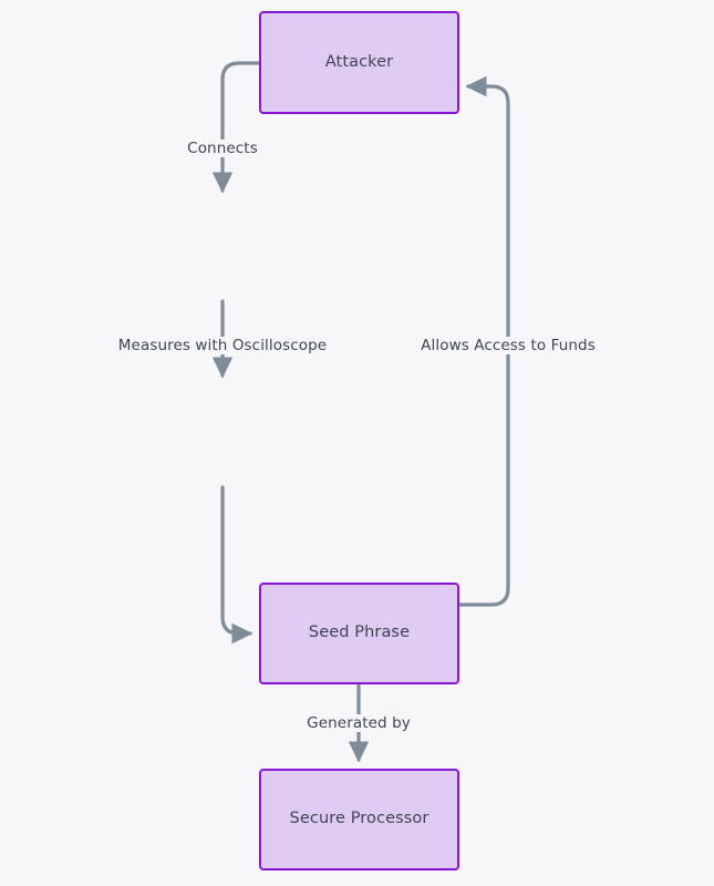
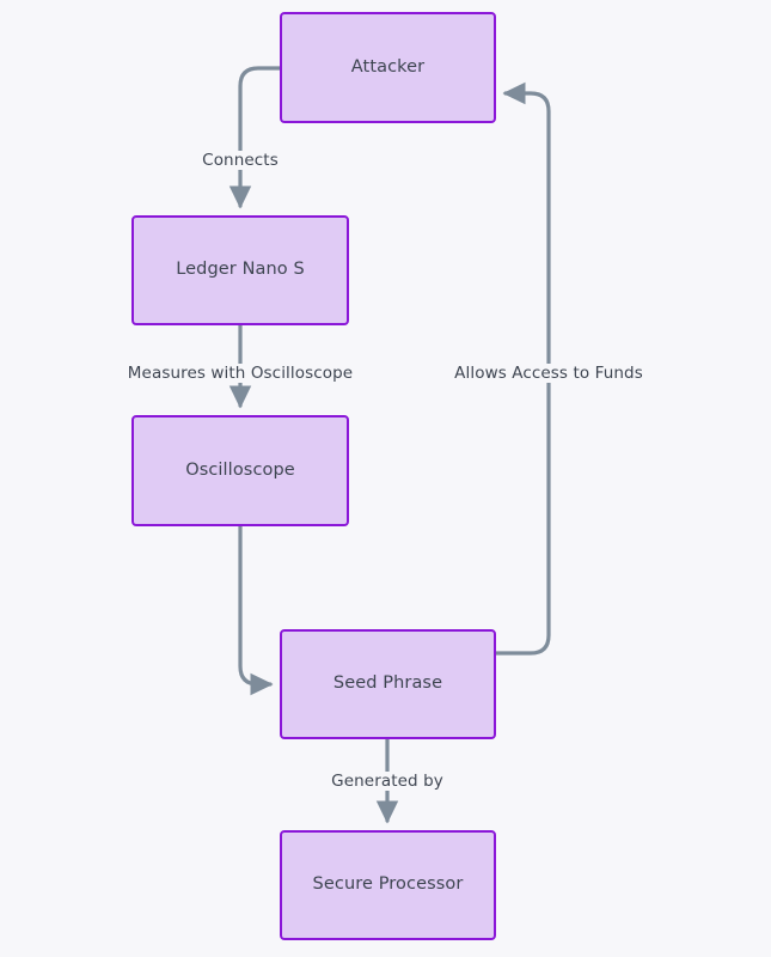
  Attacker
+ Ledger Nano S
+ Oscilloscope
  Seed Phrase
  Secure Processor
  Connects
  Measures with Oscilloscope
  Generated by
  Allows Access to Funds
